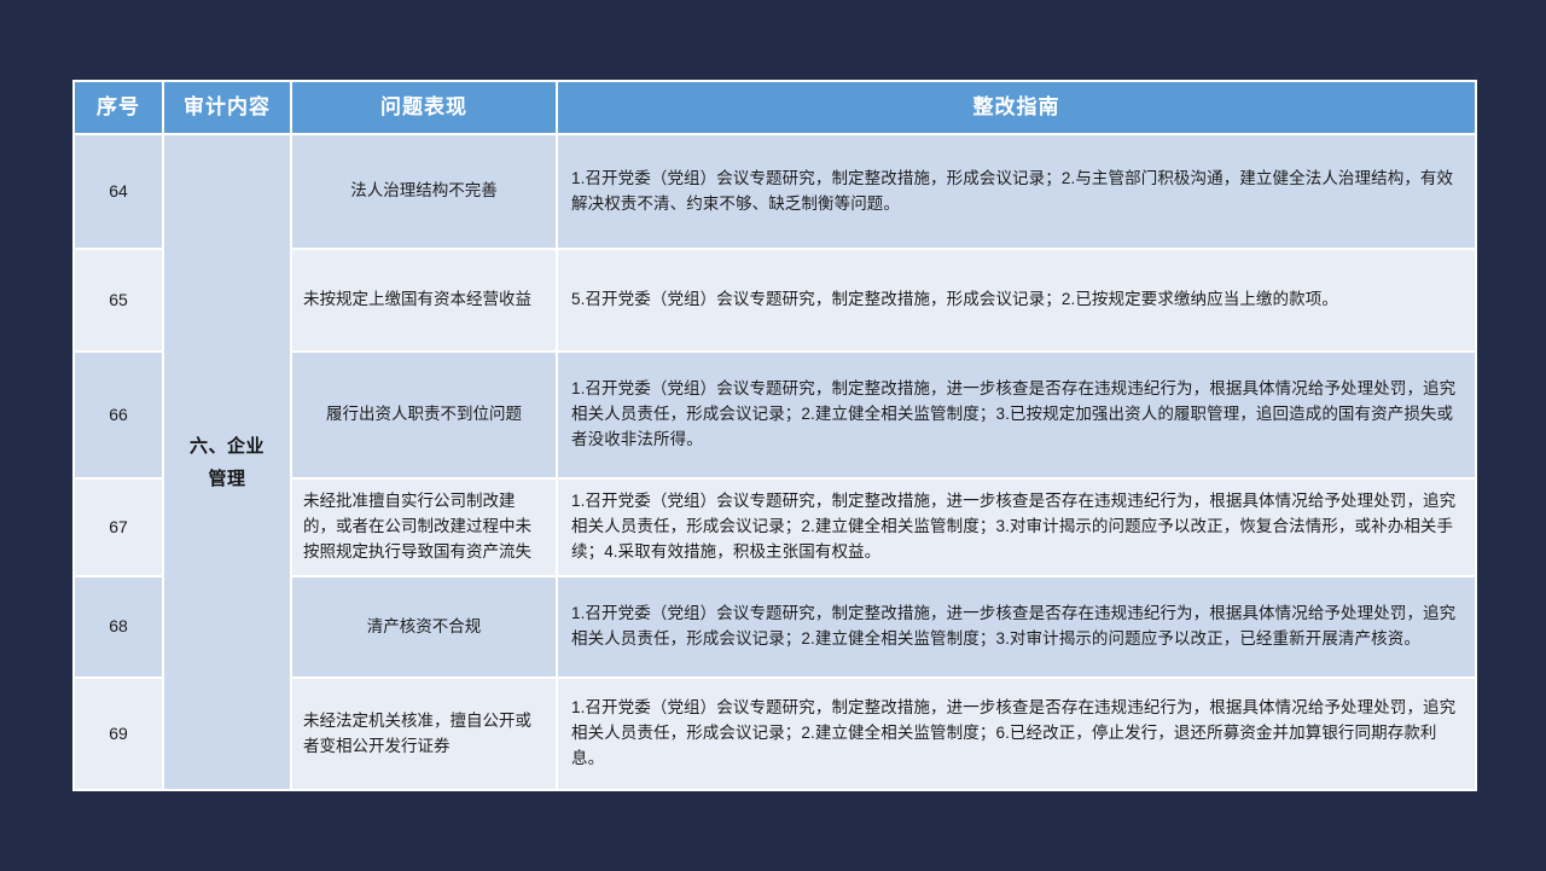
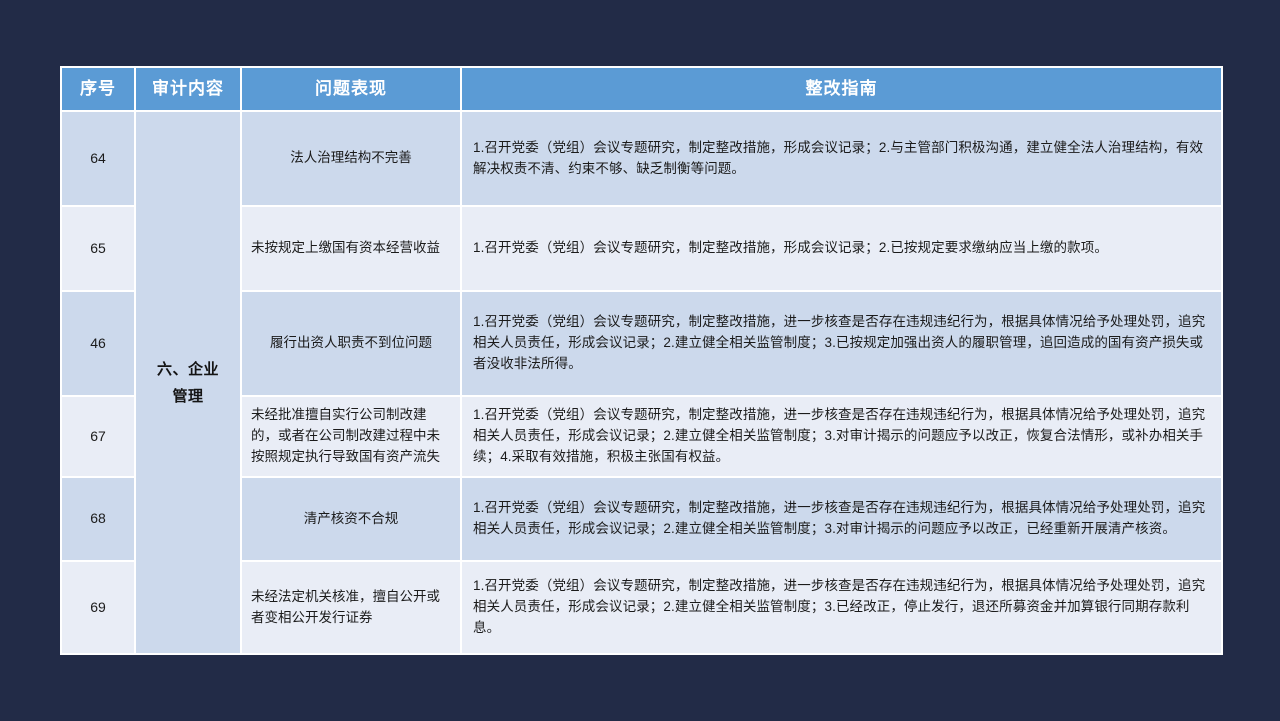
  序号	审计内容	问题表现	整改指南
  64	六、企业 管理	法人治理结构不完善	1.召开党委（党组）会议专题研究，制定整改措施，形成会议记录；2.与主管部门积极沟通，建立健全法人治理结构，有效解决权责不清、约束不够、缺乏制衡等问题。
- 65	未按规定上缴国有资本经营收益	5.召开党委（党组）会议专题研究，制定整改措施，形成会议记录；2.已按规定要求缴纳应当上缴的款项。
+ 65	未按规定上缴国有资本经营收益	1.召开党委（党组）会议专题研究，制定整改措施，形成会议记录；2.已按规定要求缴纳应当上缴的款项。
- 66	履行出资人职责不到位问题	1.召开党委（党组）会议专题研究，制定整改措施，进一步核查是否存在违规违纪行为，根据具体情况给予处理处罚，追究相关人员责任，形成会议记录；2.建立健全相关监管制度；3.已按规定加强出资人的履职管理，追回造成的国有资产损失或者没收非法所得。
+ 46	履行出资人职责不到位问题	1.召开党委（党组）会议专题研究，制定整改措施，进一步核查是否存在违规违纪行为，根据具体情况给予处理处罚，追究相关人员责任，形成会议记录；2.建立健全相关监管制度；3.已按规定加强出资人的履职管理，追回造成的国有资产损失或者没收非法所得。
  67	未经批准擅自实行公司制改建的，或者在公司制改建过程中未按照规定执行导致国有资产流失	1.召开党委（党组）会议专题研究，制定整改措施，进一步核查是否存在违规违纪行为，根据具体情况给予处理处罚，追究相关人员责任，形成会议记录；2.建立健全相关监管制度；3.对审计揭示的问题应予以改正，恢复合法情形，或补办相关手续；4.采取有效措施，积极主张国有权益。
  68	清产核资不合规	1.召开党委（党组）会议专题研究，制定整改措施，进一步核查是否存在违规违纪行为，根据具体情况给予处理处罚，追究相关人员责任，形成会议记录；2.建立健全相关监管制度；3.对审计揭示的问题应予以改正，已经重新开展清产核资。
- 69	未经法定机关核准，擅自公开或者变相公开发行证券	1.召开党委（党组）会议专题研究，制定整改措施，进一步核查是否存在违规违纪行为，根据具体情况给予处理处罚，追究相关人员责任，形成会议记录；2.建立健全相关监管制度；6.已经改正，停止发行，退还所募资金并加算银行同期存款利息。
+ 69	未经法定机关核准，擅自公开或者变相公开发行证券	1.召开党委（党组）会议专题研究，制定整改措施，进一步核查是否存在违规违纪行为，根据具体情况给予处理处罚，追究相关人员责任，形成会议记录；2.建立健全相关监管制度；3.已经改正，停止发行，退还所募资金并加算银行同期存款利息。
